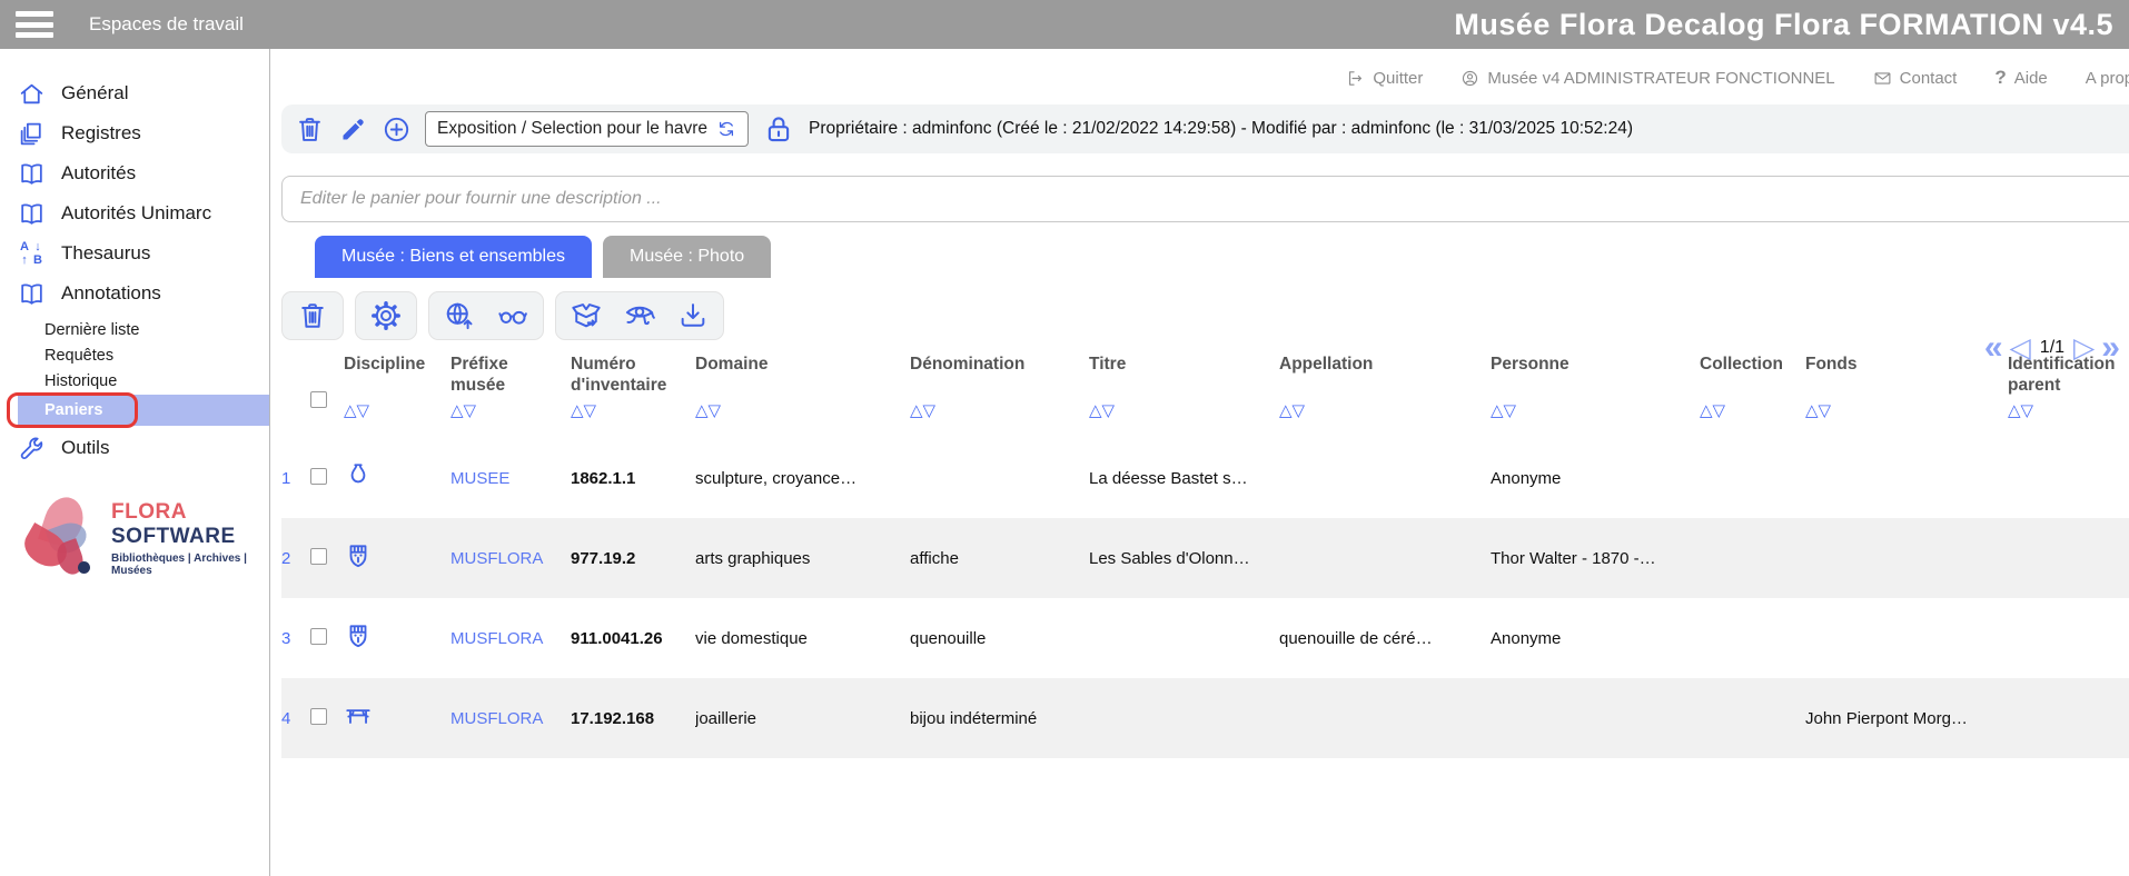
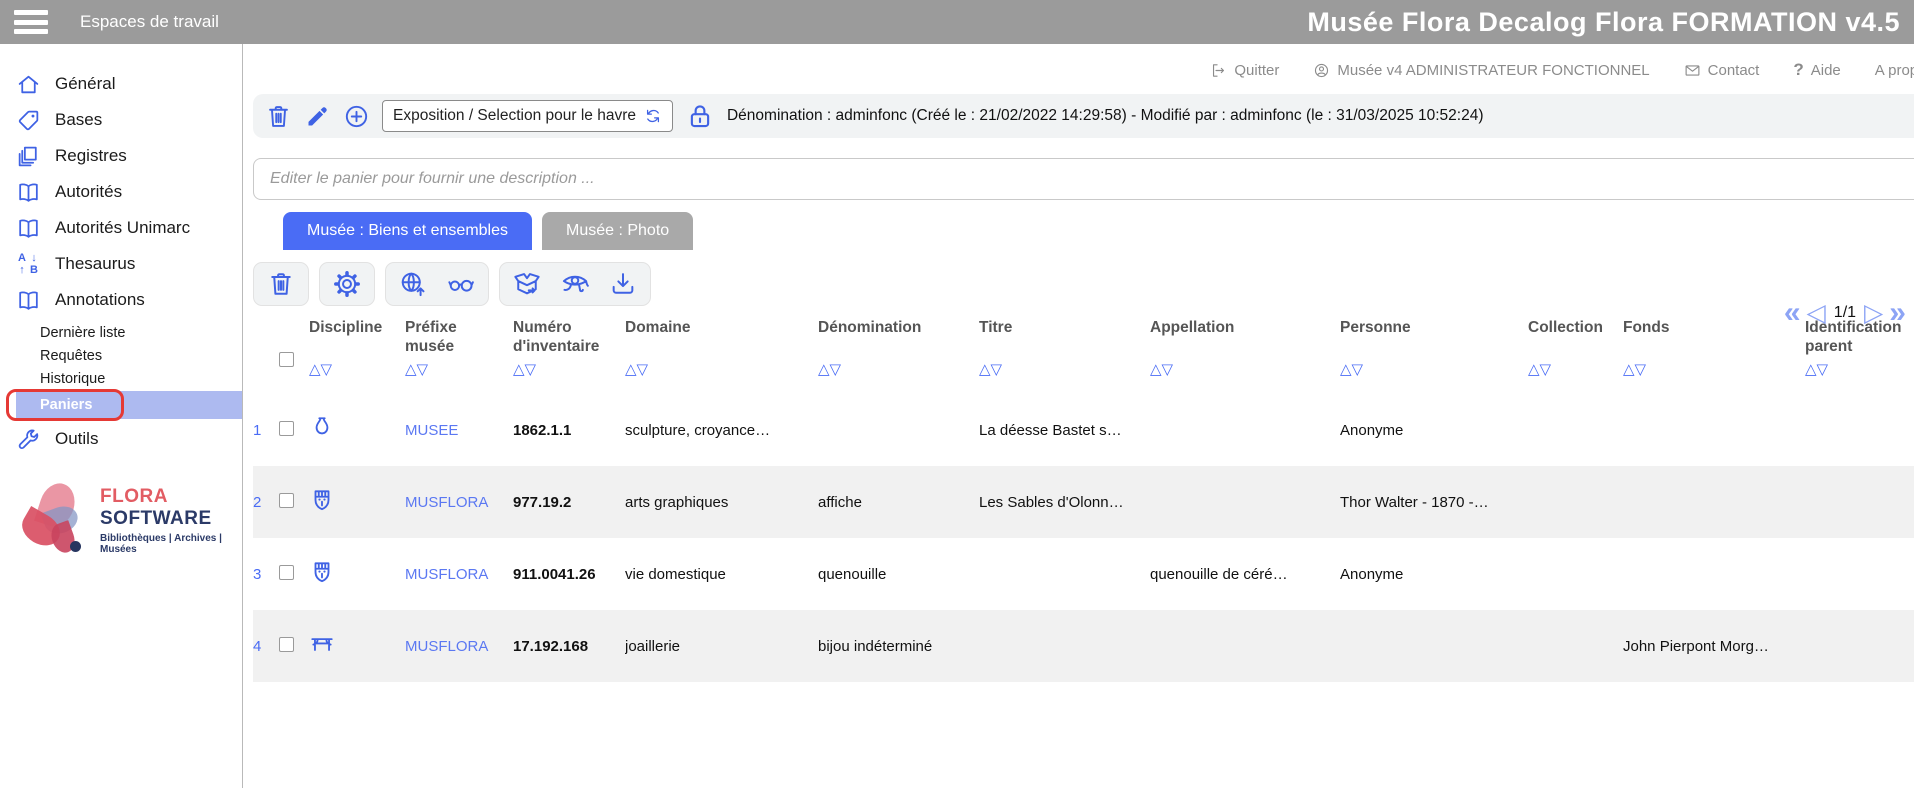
  Espaces de travail
  Musée Flora Decalog Flora FORMATION v4.5
  Général
+ Bases
  Registres
  Autorités
  Autorités Unimarc
  A
  ↓
  ↑
  B
  Thesaurus
  Annotations
  Dernière liste
  Requêtes
  Historique
  Paniers
  Outils
  FLORA SOFTWARE
  Bibliothèques | Archives | Musées
  Quitter
  Musée v4 ADMINISTRATEUR FONCTIONNEL
  Contact
  ?
  Aide
  Exposition / Selection pour le havre
- Propriétaire : adminfonc (Créé le : 21/02/2022 14:29:58) - Modifié par : adminfonc (le : 31/03/2025 10:52:24)
+ Dénomination : adminfonc (Créé le : 21/02/2022 14:29:58) - Modifié par : adminfonc (le : 31/03/2025 10:52:24)
  Editer le panier pour fournir une description ...
  Musée : Biens et ensembles
  Musée : Photo
  «
  ◁
  1/1
  ▷
  »
  		Discipline △▽	Préfixe musée △▽	Numéro d'inventaire △▽	Domaine △▽	Dénomination △▽	Titre △▽	Appellation △▽	Personne △▽	Collection △▽	Fonds △▽	Identification parent △▽
  1			MUSEE	1862.1.1	sculpture, croyance…		La déesse Bastet s…		Anonyme
  2			MUSFLORA	977.19.2	arts graphiques	affiche	Les Sables d'Olonn…		Thor Walter - 1870 -…
  3			MUSFLORA	911.0041.26	vie domestique	quenouille		quenouille de céré…	Anonyme
  4			MUSFLORA	17.192.168	joaillerie	bijou indéterminé					John Pierpont Morg…
